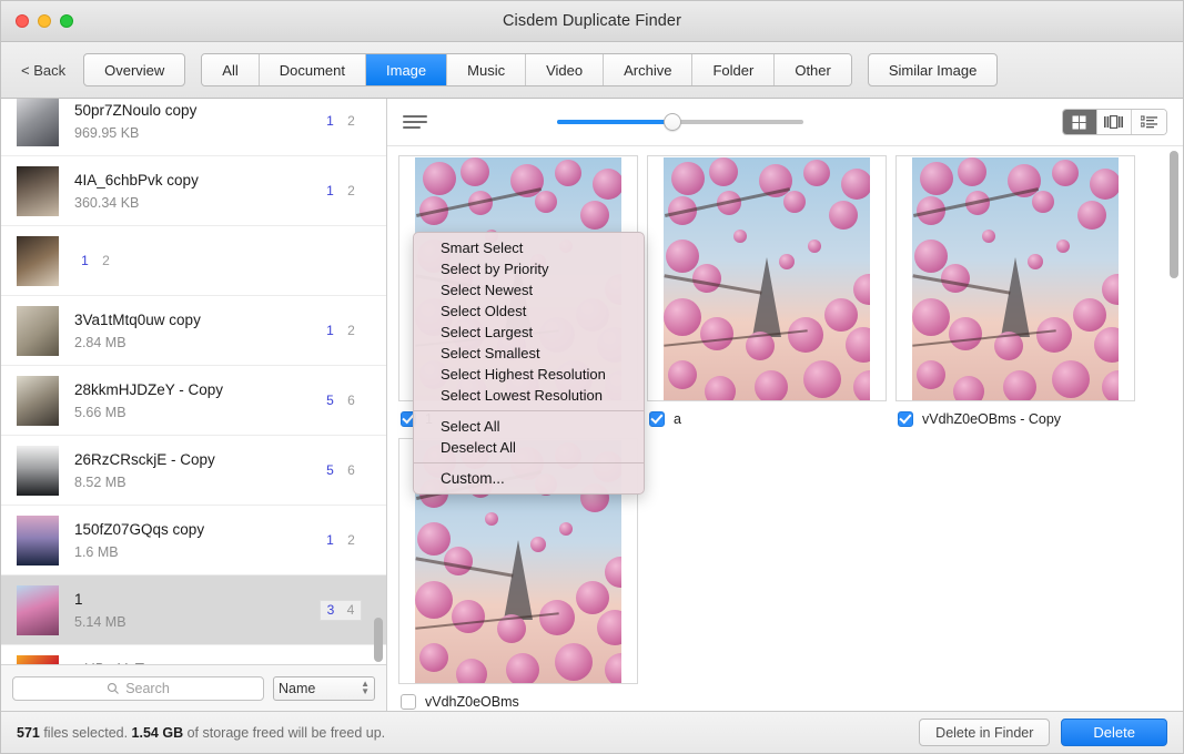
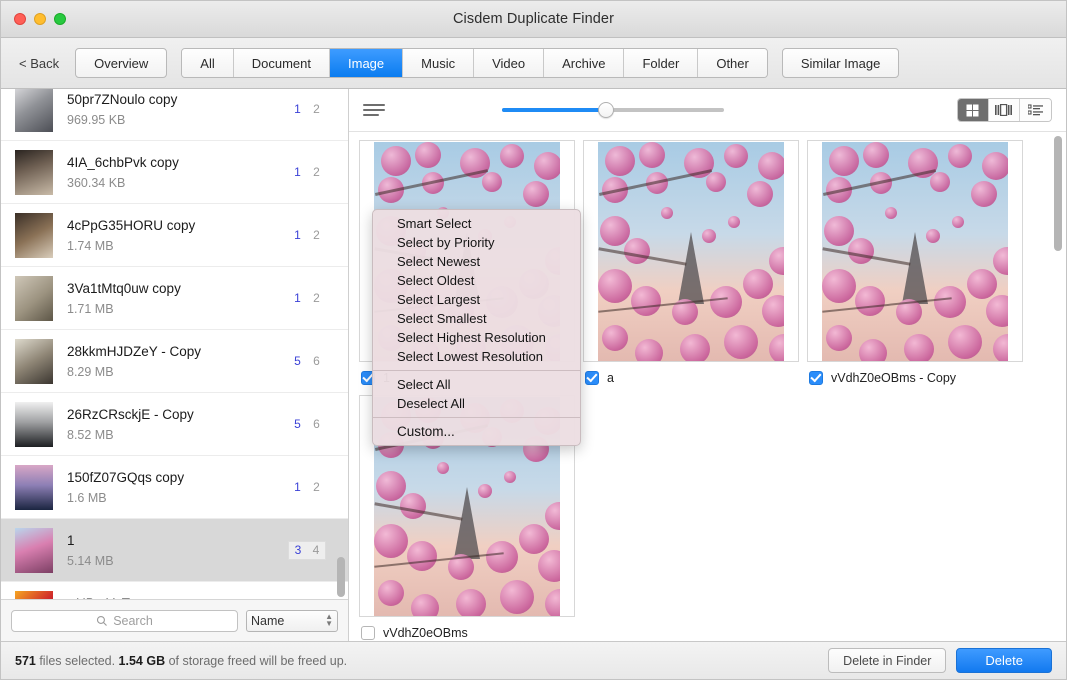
  Cisdem Duplicate Finder
  < Back
  Overview
  All
  Document
  Image
  Music
  Video
  Archive
  Folder
  Other
  Similar Image
  50pr7ZNoulo copy
  969.95 KB
  1
  2
  4IA_6chbPvk copy
  360.34 KB
  1
  2
+ 4cPpG35HORU copy
+ 1.74 MB
  1
  2
  3Va1tMtq0uw copy
- 2.84 MB
+ 1.71 MB
  1
  2
  28kkmHJDZeY - Copy
- 5.66 MB
+ 8.29 MB
  5
  6
  26RzCRsckjE - Copy
  8.52 MB
  5
  6
  150fZ07GQqs copy
  1.6 MB
  1
  2
  1
  5.14 MB
  3
  4
  Search
  Name
  ▲
  ▼
  a
  vVdhZ0eOBms - Copy
  vVdhZ0eOBms
  Smart Select
  Select by Priority
  Select Newest
  Select Oldest
  Select Largest
  Select Smallest
  Select Highest Resolution
  Select Lowest Resolution
  Select All
  Deselect All
  Custom...
  571 files selected. 1.54 GB of storage freed will be freed up.
  Delete in Finder
  Delete
